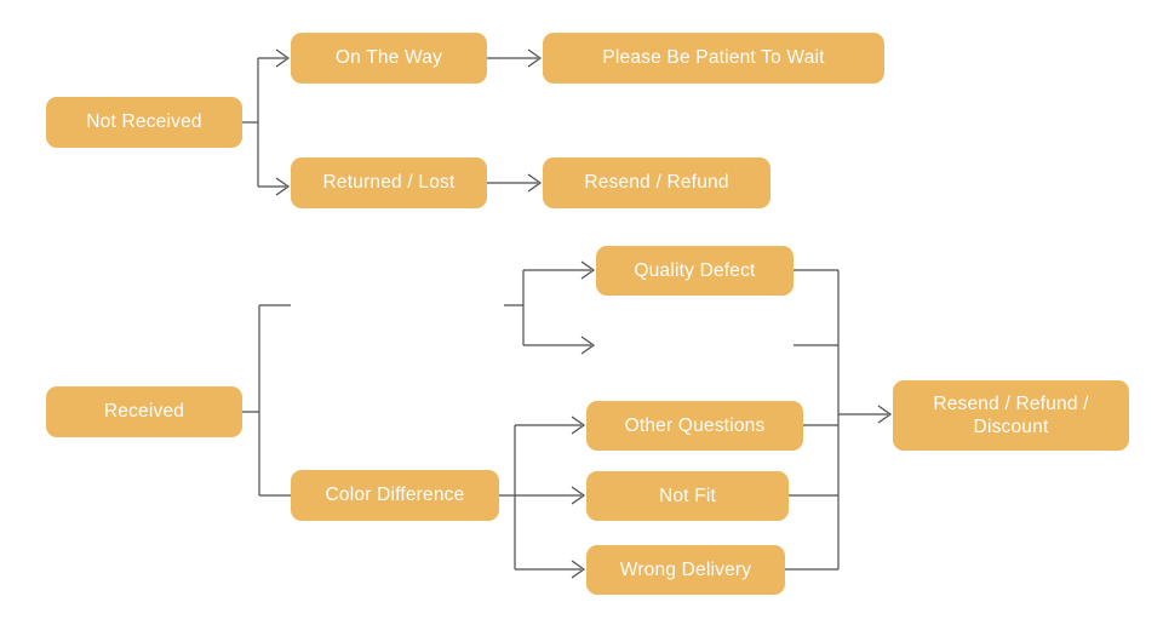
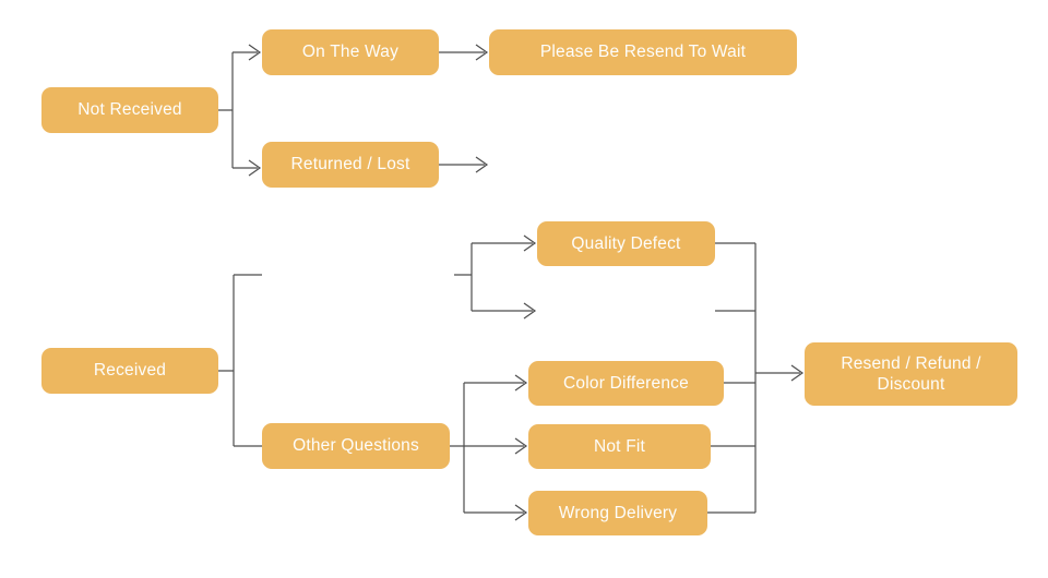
  Not Received
  On The Way
- Please Be Patient To Wait
+ Please Be Resend To Wait
  Returned / Lost
- Resend / Refund
  Received
- Color Difference
+ Other Questions
  Quality Defect
- Other Questions
+ Color Difference
  Not Fit
  Wrong Delivery
  Resend / Refund /
  Discount
